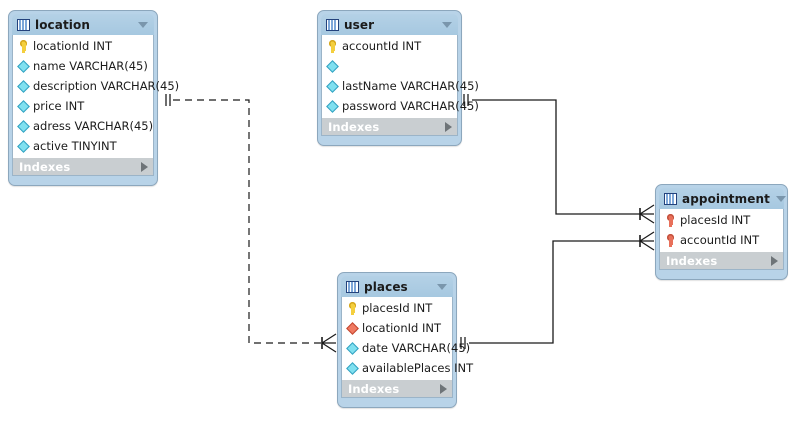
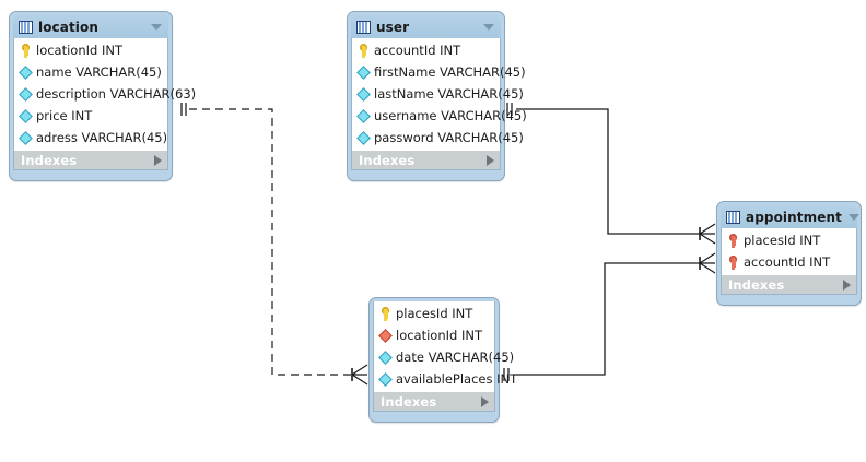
  location
  locationId INT
  name VARCHAR(45)
- description VARCHAR(45)
+ description VARCHAR(63)
  price INT
  adress VARCHAR(45)
- active TINYINT
  Indexes
  user
  accountId INT
+ firstName VARCHAR(45)
  lastName VARCHAR(45)
+ username VARCHAR(45)
  password VARCHAR(45)
  Indexes
  appointment
  placesId INT
  accountId INT
  Indexes
- places
  placesId INT
  locationId INT
  date VARCHAR(45)
  availablePlaces INT
  Indexes
